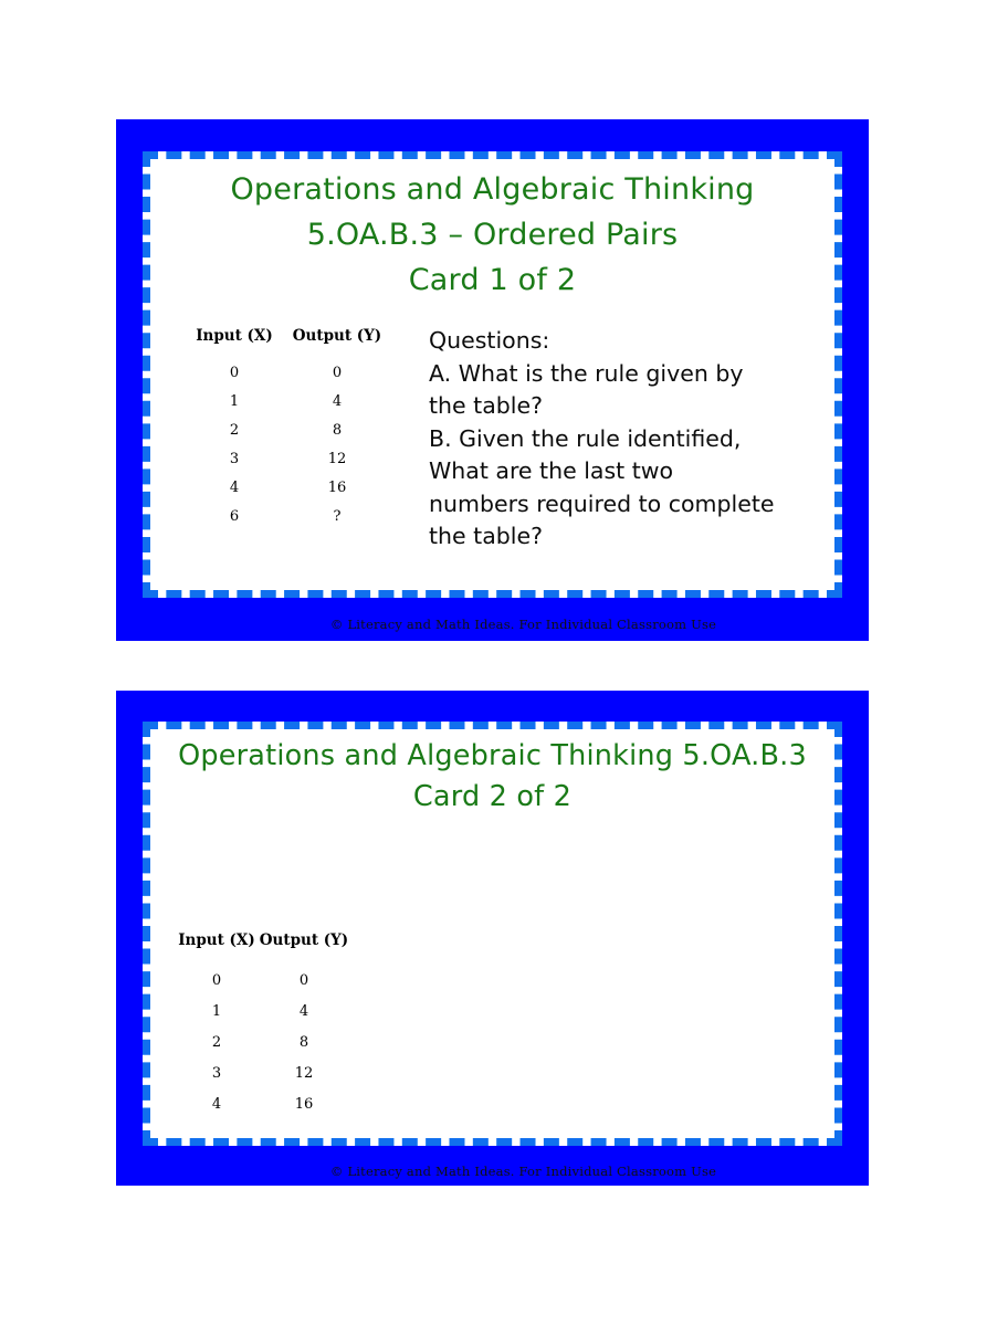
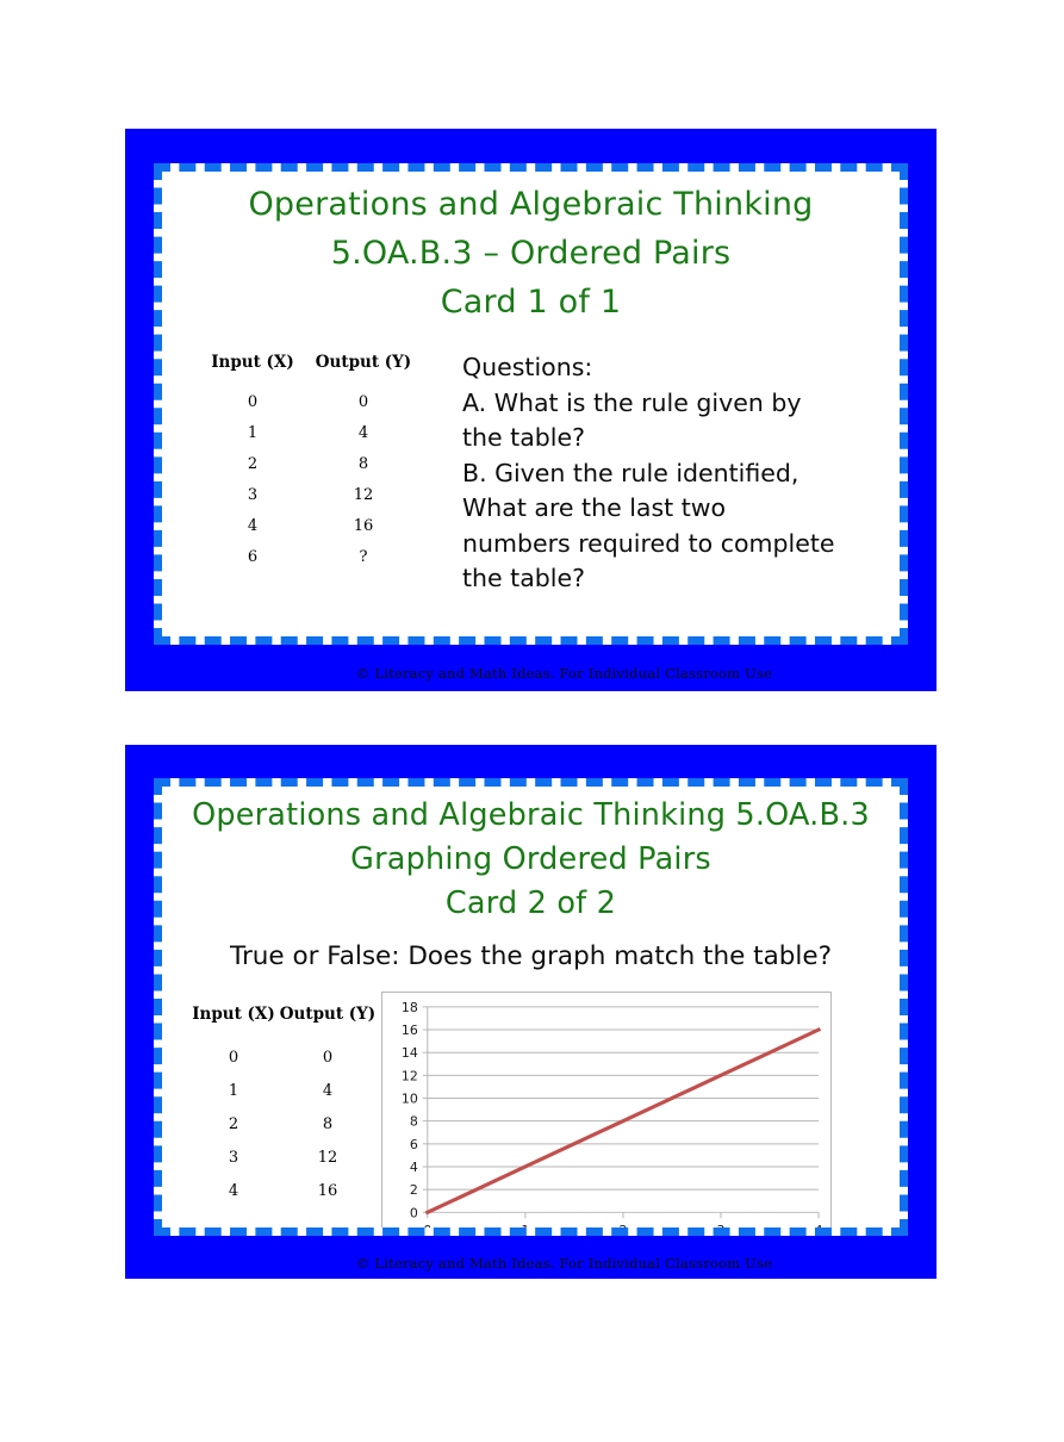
  Operations and Algebraic Thinking
  5.OA.B.3 – Ordered Pairs
- Card 1 of 2
+ Card 1 of 1
  Input (X)	Output (Y)
  0	0
  1	4
  2	8
  3	12
  4	16
  6	?
  Questions:
  A. What is the rule given by
  the table?
  B. Given the rule identified,
  What are the last two
  numbers required to complete
  the table?
  © Literacy and Math Ideas. For Individual Classroom Use
  Operations and Algebraic Thinking 5.OA.B.3
+ Graphing Ordered Pairs
  Card 2 of 2
+ True or False: Does the graph match the table?
  Input (X)	Output (Y)
  0	0
  1	4
  2	8
  3	12
  4	16
+ 0
+ 2
+ 4
+ 6
+ 8
+ 10
+ 12
+ 14
+ 16
+ 18
  © Literacy and Math Ideas. For Individual Classroom Use
